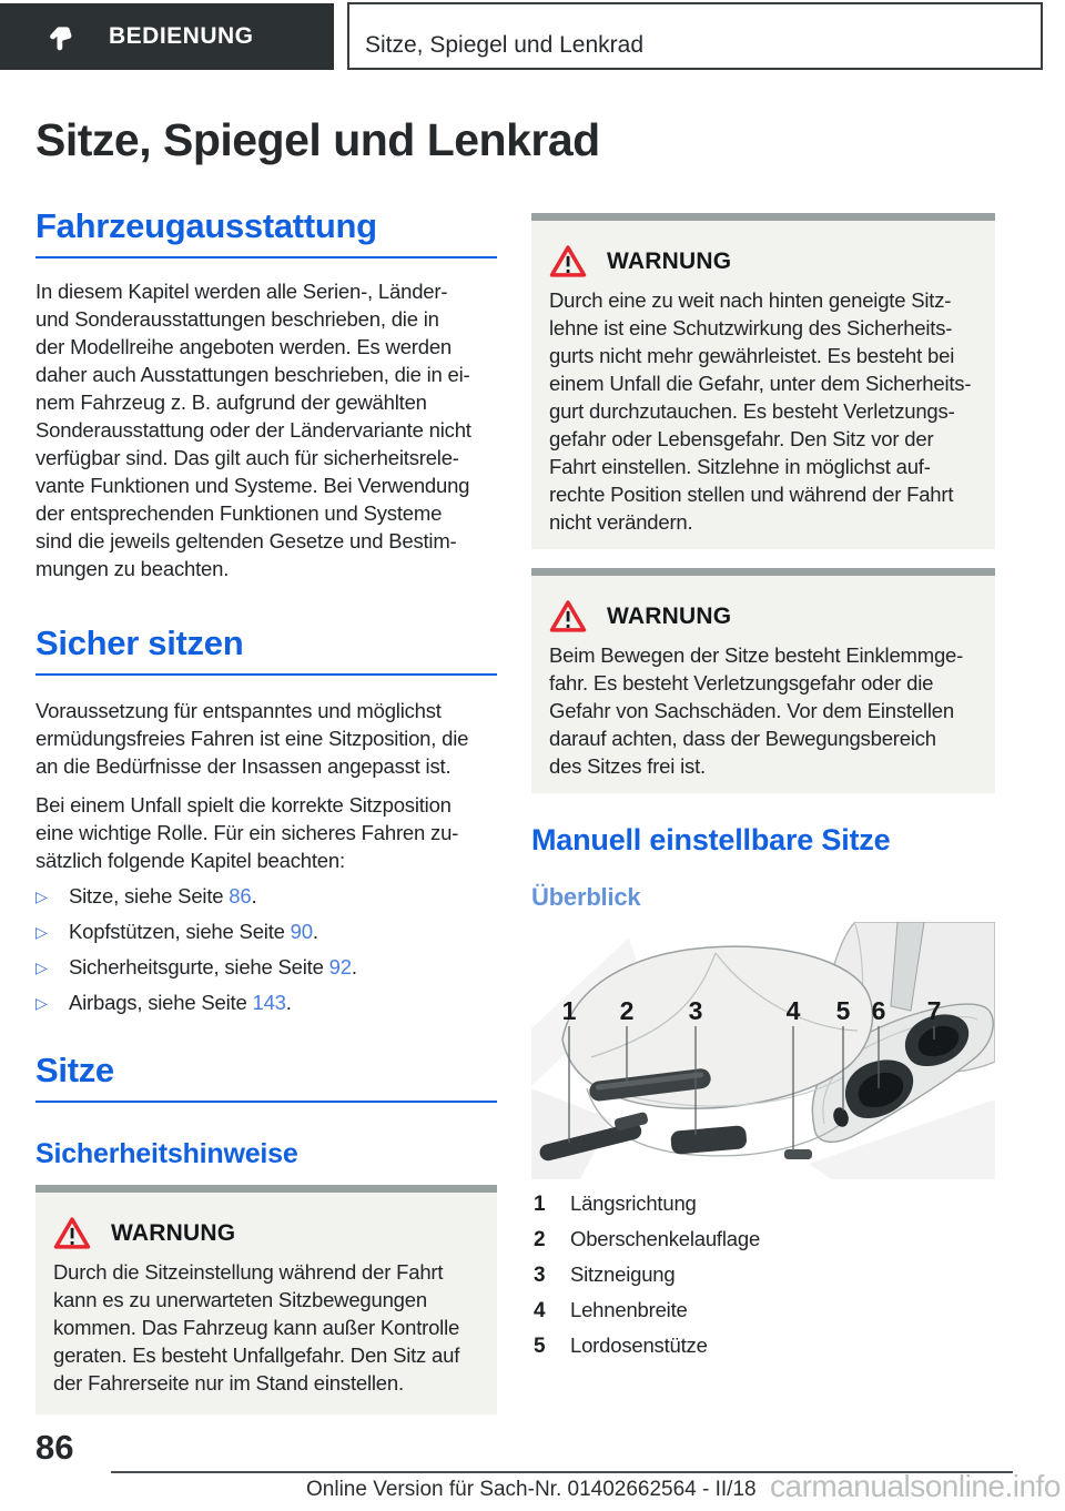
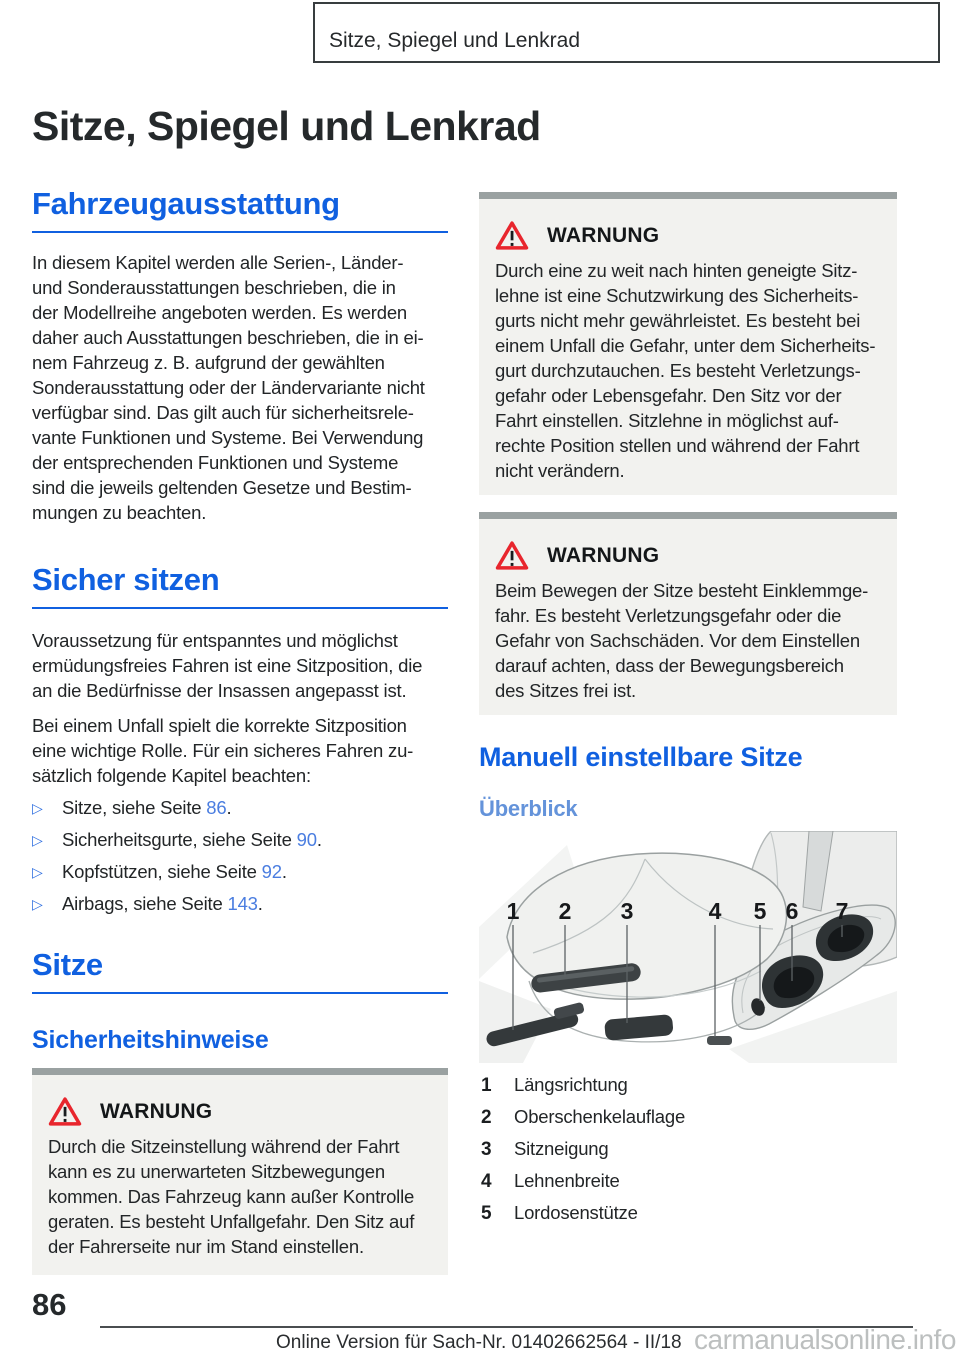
- BEDIENUNG
  Sitze, Spiegel und Lenkrad
  Sitze, Spiegel und Lenkrad
  Fahrzeugausstattung
  In diesem Kapitel werden alle Serien-, Länder-
  und Sonderausstattungen beschrieben, die in
  der Modellreihe angeboten werden. Es werden
  daher auch Ausstattungen beschrieben, die in ei-
  nem Fahrzeug z. B. aufgrund der gewählten
  Sonderausstattung oder der Ländervariante nicht
  verfügbar sind. Das gilt auch für sicherheitsrele-
  vante Funktionen und Systeme. Bei Verwendung
  der entsprechenden Funktionen und Systeme
  sind die jeweils geltenden Gesetze und Bestim-
  mungen zu beachten.
  Sicher sitzen
  Voraussetzung für entspanntes und möglichst
  ermüdungsfreies Fahren ist eine Sitzposition, die
  an die Bedürfnisse der Insassen angepasst ist.
  Bei einem Unfall spielt die korrekte Sitzposition
  eine wichtige Rolle. Für ein sicheres Fahren zu-
  sätzlich folgende Kapitel beachten:
  ▷
  Sitze, siehe Seite 86.
  ▷
- Kopfstützen, siehe Seite 90.
+ Sicherheitsgurte, siehe Seite 90.
  ▷
- Sicherheitsgurte, siehe Seite 92.
+ Kopfstützen, siehe Seite 92.
  ▷
  Airbags, siehe Seite 143.
  Sitze
  Sicherheitshinweise
  WARNUNG
  Durch die Sitzeinstellung während der Fahrt
  kann es zu unerwarteten Sitzbewegungen
  kommen. Das Fahrzeug kann außer Kontrolle
  geraten. Es besteht Unfallgefahr. Den Sitz auf
  der Fahrerseite nur im Stand einstellen.
  WARNUNG
  Durch eine zu weit nach hinten geneigte Sitz-
  lehne ist eine Schutzwirkung des Sicherheits-
  gurts nicht mehr gewährleistet. Es besteht bei
  einem Unfall die Gefahr, unter dem Sicherheits-
  gurt durchzutauchen. Es besteht Verletzungs-
  gefahr oder Lebensgefahr. Den Sitz vor der
  Fahrt einstellen. Sitzlehne in möglichst auf-
  rechte Position stellen und während der Fahrt
  nicht verändern.
  WARNUNG
  Beim Bewegen der Sitze besteht Einklemmge-
  fahr. Es besteht Verletzungsgefahr oder die
  Gefahr von Sachschäden. Vor dem Einstellen
  darauf achten, dass der Bewegungsbereich
  des Sitzes frei ist.
  Manuell einstellbare Sitze
  Überblick
  1
  2
  3
  4
  5
  6
  7
  1
  Längsrichtung
  2
  Oberschenkelauflage
  3
  Sitzneigung
  4
  Lehnenbreite
  5
  Lordosenstütze
  86
  Online Version für Sach-Nr. 01402662564 - II/18
  carmanualsonline.info
